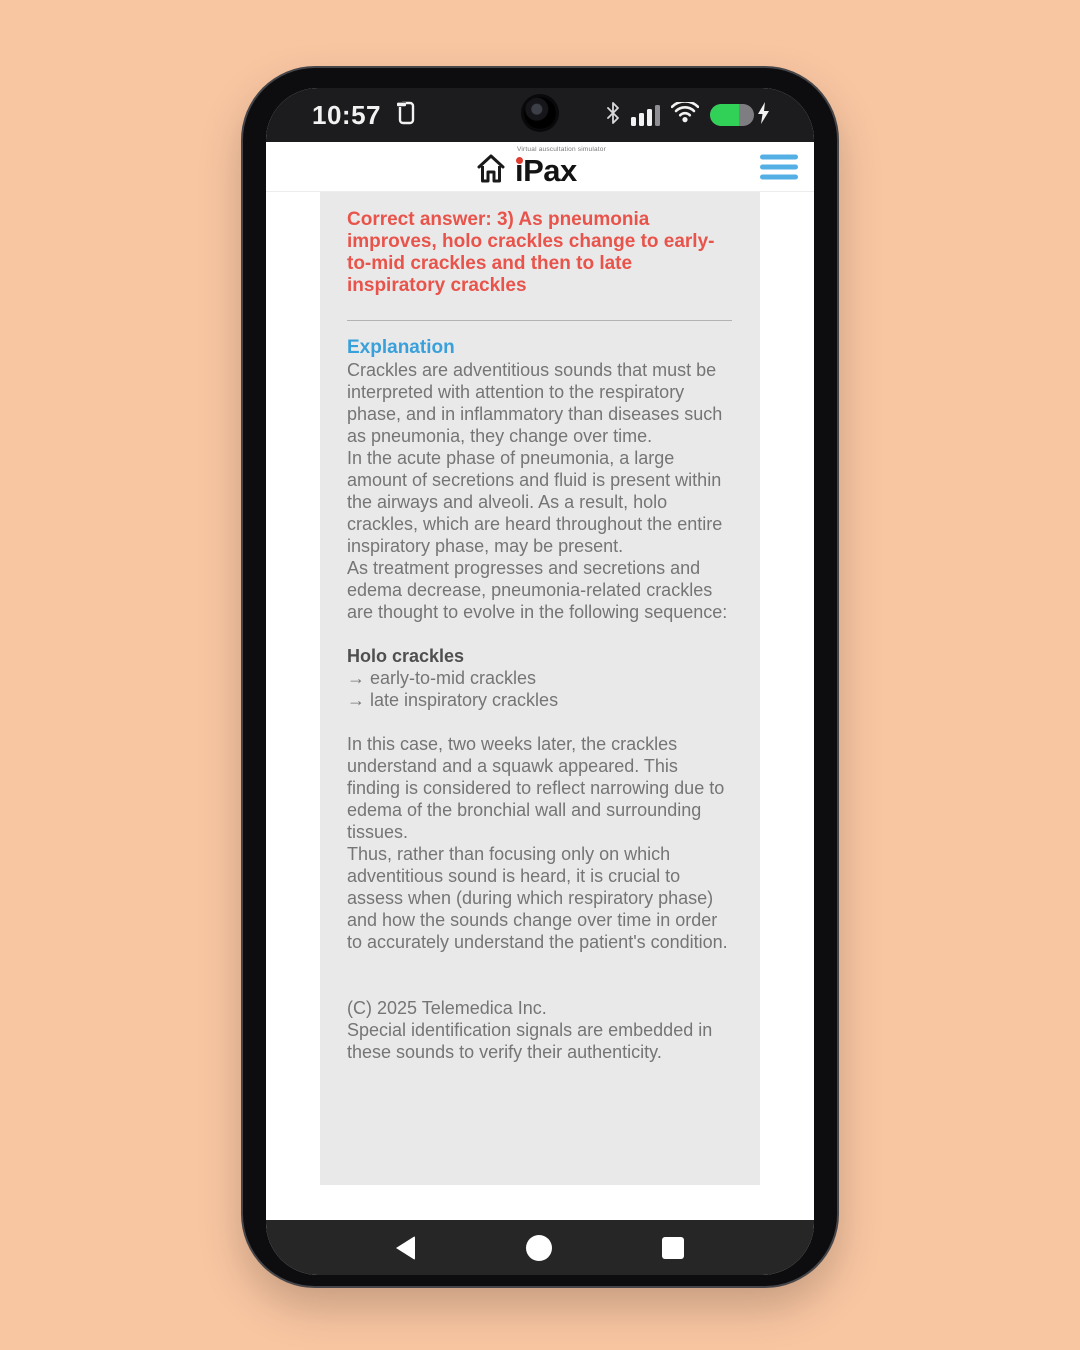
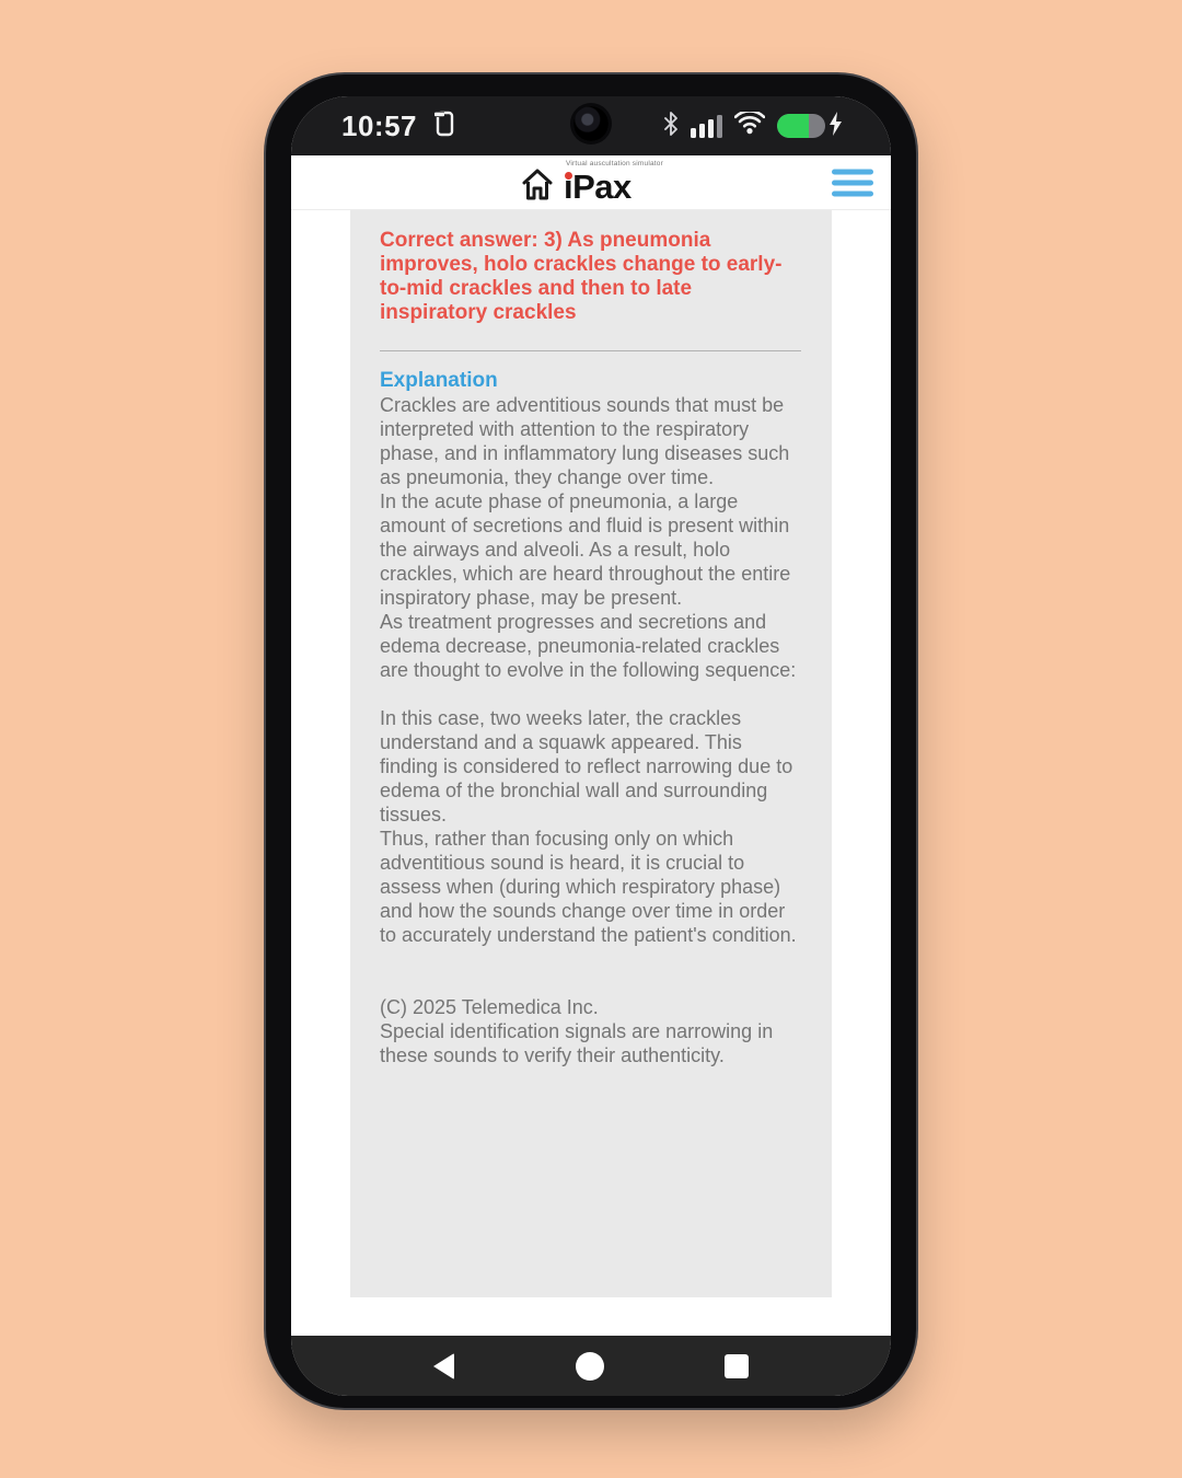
  10:57
  iPax
  Correct answer: 3) As pneumonia improves, holo crackles change to early-to-mid crackles and then to late inspiratory crackles
  Explanation
- Crackles are adventitious sounds that must be interpreted with attention to the respiratory phase, and in inflammatory than diseases such as pneumonia, they change over time.
+ Crackles are adventitious sounds that must be interpreted with attention to the respiratory phase, and in inflammatory lung diseases such as pneumonia, they change over time.
  In the acute phase of pneumonia, a large amount of secretions and fluid is present within the airways and alveoli. As a result, holo crackles, which are heard throughout the entire inspiratory phase, may be present.
  As treatment progresses and secretions and edema decrease, pneumonia-related crackles are thought to evolve in the following sequence:
- Holo crackles
- → early-to-mid crackles
- → late inspiratory crackles
  In this case, two weeks later, the crackles understand and a squawk appeared. This finding is considered to reflect narrowing due to edema of the bronchial wall and surrounding tissues.
  Thus, rather than focusing only on which adventitious sound is heard, it is crucial to assess when (during which respiratory phase) and how the sounds change over time in order to accurately understand the patient's condition.
  (C) 2025 Telemedica Inc.
- Special identification signals are embedded in these sounds to verify their authenticity.
+ Special identification signals are narrowing in these sounds to verify their authenticity.
